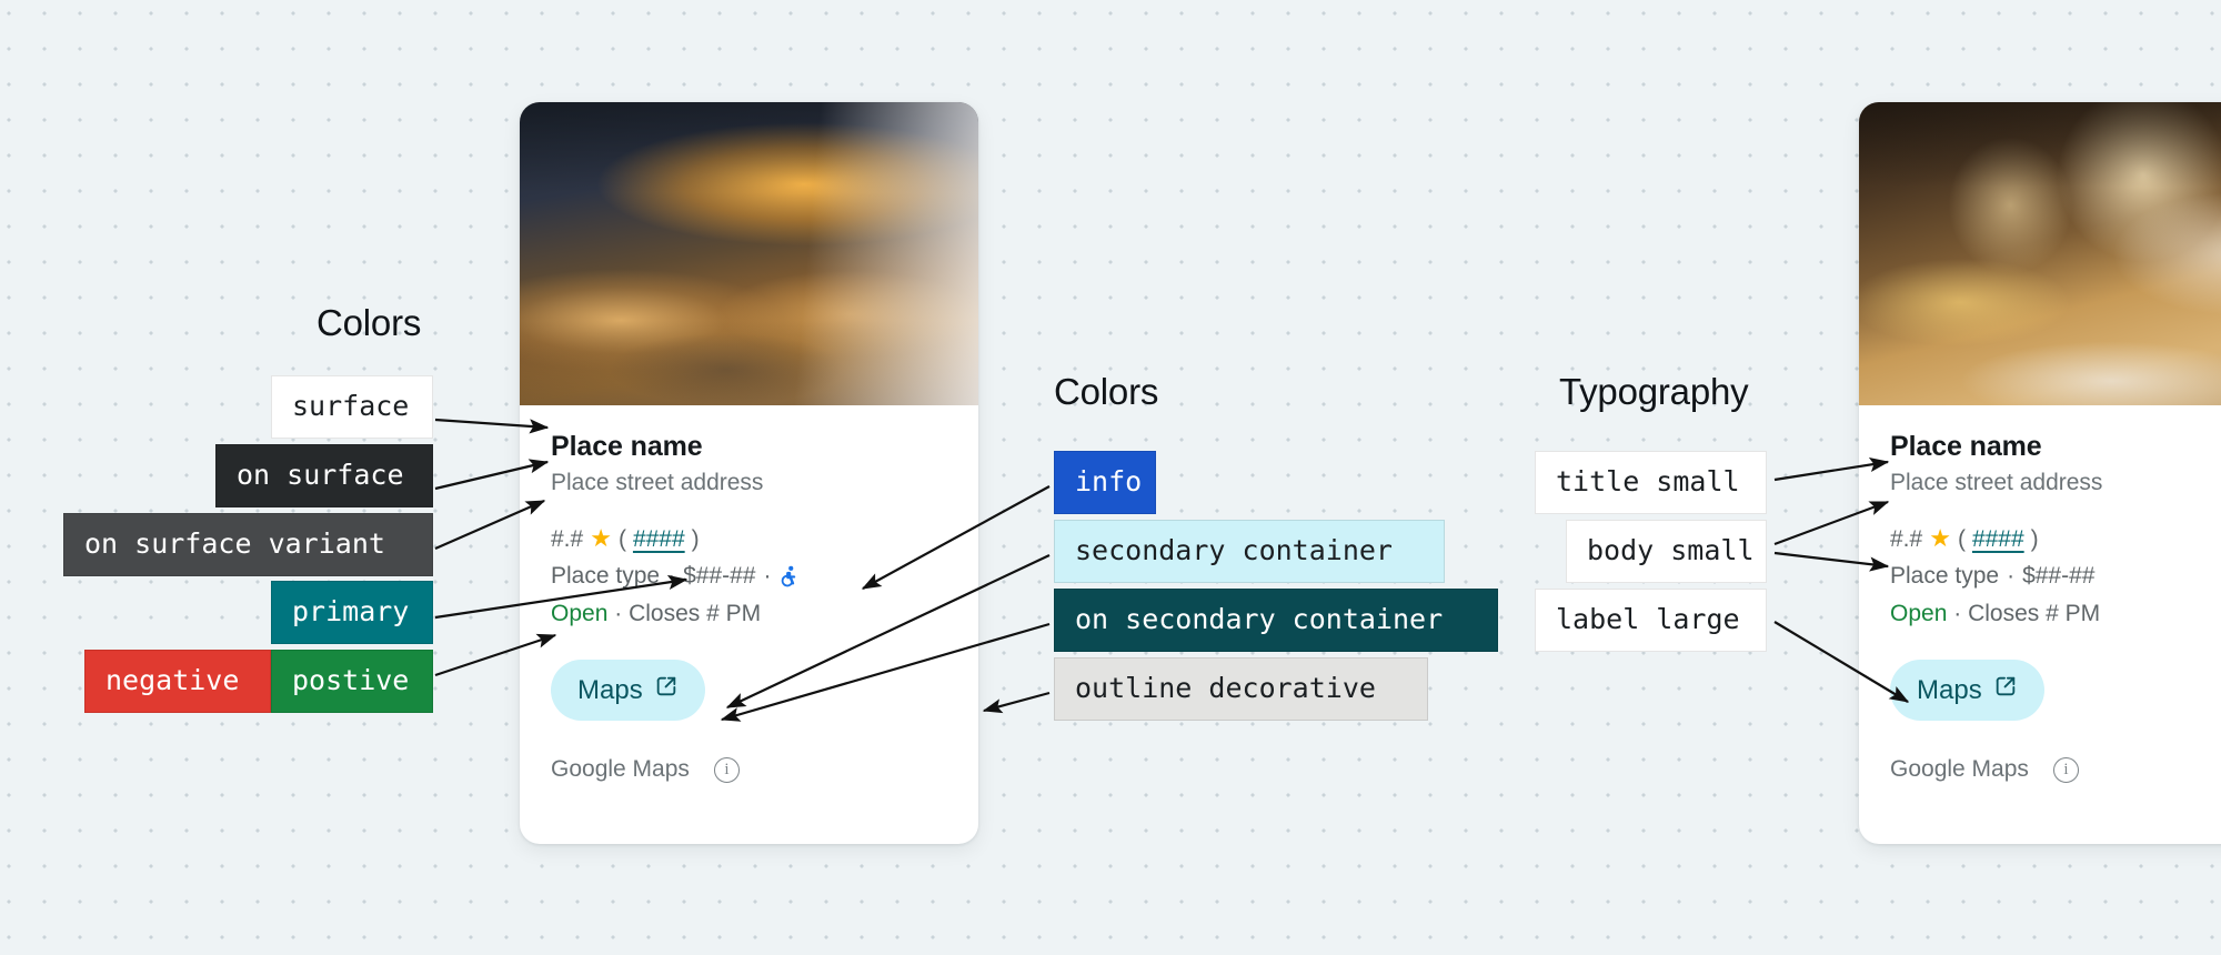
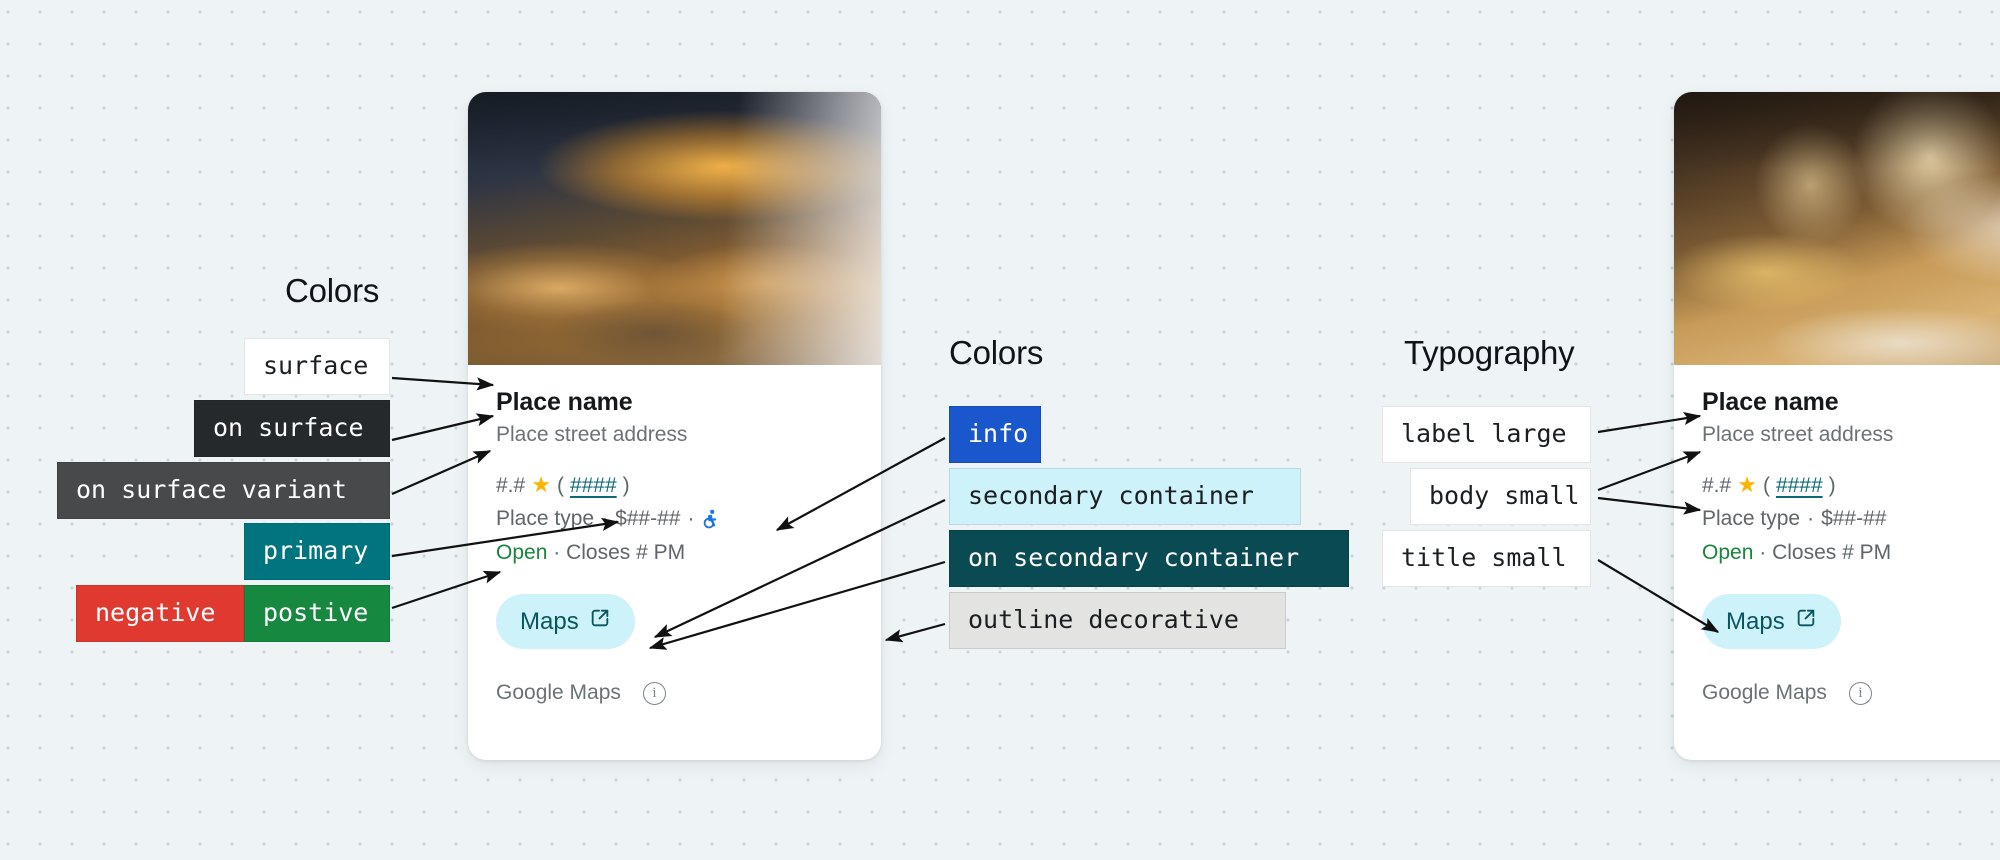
  Colors
  Colors
  Typography
  surface
  on surface
  on surface variant
  primary
  negative
  postive
  info
  secondary container
  on secondary container
  outline decorative
- title small
+ label large
  body small
- label large
+ title small
  Place name
  Place street address
  #.#
  ★
  (
  ####
  )
  Place type
  ·
  $##-##
  ·
  Open · Closes # PM
  Maps
  Google Maps
  i
  Place name
  Place street address
  #.#
  ★
  (
  ####
  )
  Place type
  ·
  $##-##
  Open · Closes # PM
  Maps
  Google Maps
  i
